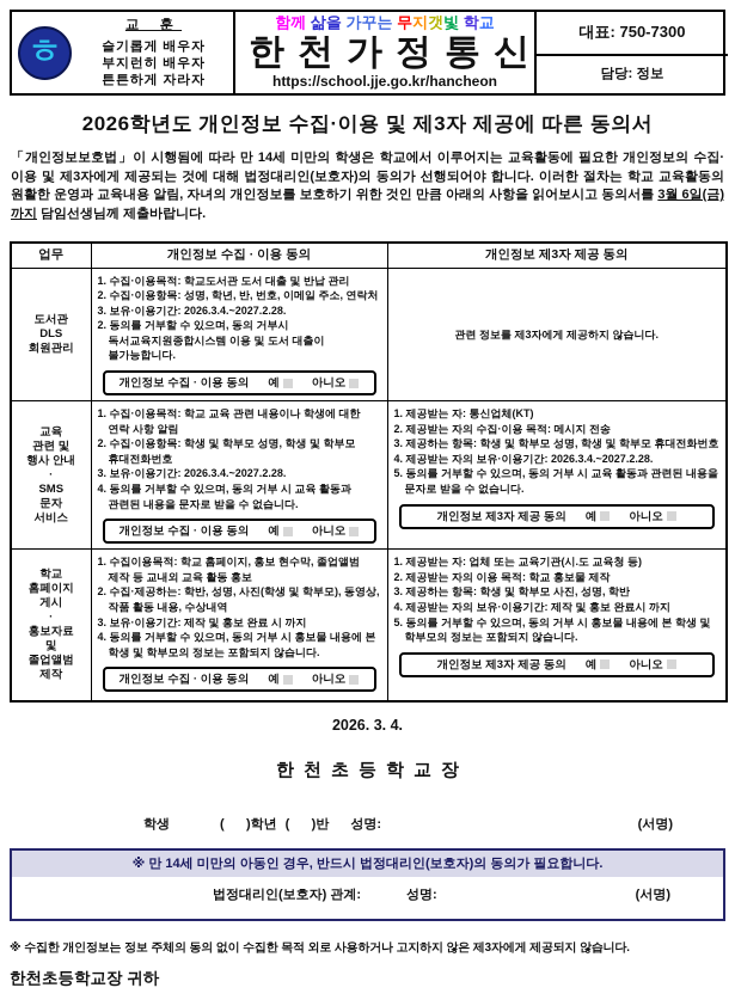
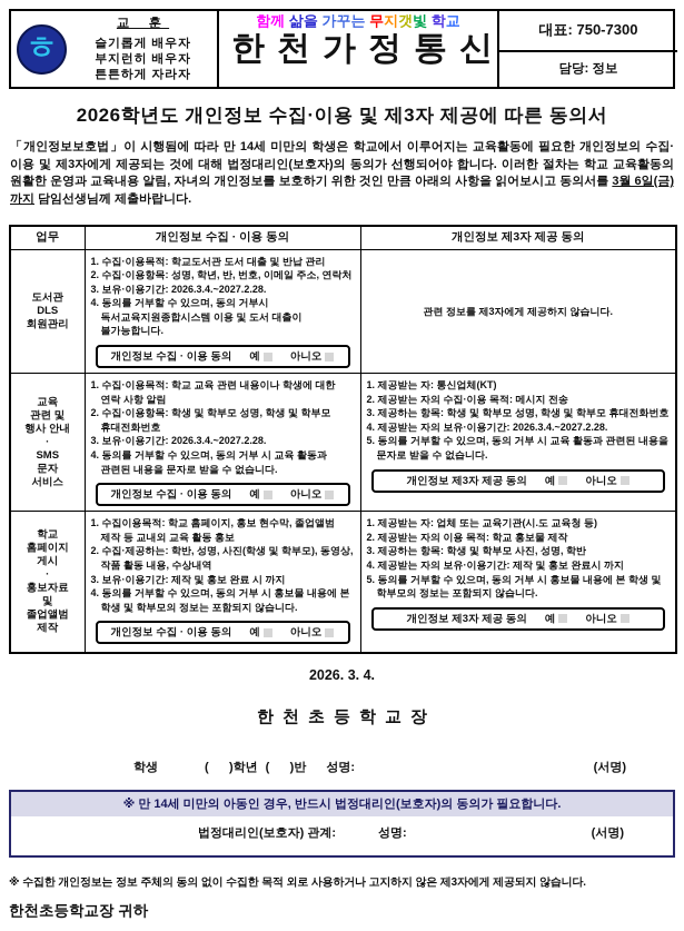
  ㅎ
  교 훈
  슬기롭게 배우자
  부지런히 배우자
  튼튼하게 자라자
  함께 삶을 가꾸는 무지갯빛 학교
  한천가정통신
- https://school.jje.go.kr/hancheon
  대표: 750-7300
  담당: 정보
  2026학년도 개인정보 수집·이용 및 제3자 제공에 따른 동의서
  「개인정보보호법」이 시행됨에 따라 만 14세 미만의 학생은 학교에서 이루어지는 교육활동에 필요한 개인정보의 수집·이용 및 제3자에게 제공되는 것에 대해 법정대리인(보호자)의 동의가 선행되어야 합니다. 이러한 절차는 학교 교육활동의 원활한 운영과 교육내용 알림, 자녀의 개인정보를 보호하기 위한 것인 만큼 아래의 사항을 읽어보시고 동의서를 3월 6일(금)까지 담임선생님께 제출바랍니다.
  업무	개인정보 수집 · 이용 동의	개인정보 제3자 제공 동의
- 도서관 DLS 회원관리	1. 수집·이용목적: 학교도서관 도서 대출 및 반납 관리 2. 수집·이용항목: 성명, 학년, 반, 번호, 이메일 주소, 연락처 3. 보유·이용기간: 2026.3.4.~2027.2.28. 2. 동의를 거부할 수 있으며, 동의 거부시 독서교육지원종합시스템 이용 및 도서 대출이 불가능합니다. 개인정보 수집 · 이용 동의 예 아니오	관련 정보를 제3자에게 제공하지 않습니다.
+ 도서관 DLS 회원관리	1. 수집·이용목적: 학교도서관 도서 대출 및 반납 관리 2. 수집·이용항목: 성명, 학년, 반, 번호, 이메일 주소, 연락처 3. 보유·이용기간: 2026.3.4.~2027.2.28. 4. 동의를 거부할 수 있으며, 동의 거부시 독서교육지원종합시스템 이용 및 도서 대출이 불가능합니다. 개인정보 수집 · 이용 동의 예 아니오	관련 정보를 제3자에게 제공하지 않습니다.
  교육 관련 및 행사 안내 · SMS 문자 서비스	1. 수집·이용목적: 학교 교육 관련 내용이나 학생에 대한 연락 사항 알림 2. 수집·이용항목: 학생 및 학부모 성명, 학생 및 학부모 휴대전화번호 3. 보유·이용기간: 2026.3.4.~2027.2.28. 4. 동의를 거부할 수 있으며, 동의 거부 시 교육 활동과 관련된 내용을 문자로 받을 수 없습니다. 개인정보 수집 · 이용 동의 예 아니오	1. 제공받는 자: 통신업체(KT) 2. 제공받는 자의 수집·이용 목적: 메시지 전송 3. 제공하는 항목: 학생 및 학부모 성명, 학생 및 학부모 휴대전화번호 4. 제공받는 자의 보유·이용기간: 2026.3.4.~2027.2.28. 5. 동의를 거부할 수 있으며, 동의 거부 시 교육 활동과 관련된 내용을 문자로 받을 수 없습니다. 개인정보 제3자 제공 동의 예 아니오
  학교 홈페이지 게시 · 홍보자료 및 졸업앨범 제작	1. 수집이용목적: 학교 홈페이지, 홍보 현수막, 졸업앨범 제작 등 교내외 교육 활동 홍보 2. 수집·제공하는: 학반, 성명, 사진(학생 및 학부모), 동영상, 작품 활동 내용, 수상내역 3. 보유·이용기간: 제작 및 홍보 완료 시 까지 4. 동의를 거부할 수 있으며, 동의 거부 시 홍보물 내용에 본 학생 및 학부모의 정보는 포함되지 않습니다. 개인정보 수집 · 이용 동의 예 아니오	1. 제공받는 자: 업체 또는 교육기관(시.도 교육청 등) 2. 제공받는 자의 이용 목적: 학교 홍보물 제작 3. 제공하는 항목: 학생 및 학부모 사진, 성명, 학반 4. 제공받는 자의 보유·이용기간: 제작 및 홍보 완료시 까지 5. 동의를 거부할 수 있으며, 동의 거부 시 홍보물 내용에 본 학생 및 학부모의 정보는 포함되지 않습니다. 개인정보 제3자 제공 동의 예 아니오
  2026. 3. 4.
  한천초등학교장
  학생
  ( )학년
  ( )반
  성명:
  (서명)
  ※ 만 14세 미만의 아동인 경우, 반드시 법정대리인(보호자)의 동의가 필요합니다.
  법정대리인(보호자) 관계:
  성명:
  (서명)
  ※ 수집한 개인정보는 정보 주체의 동의 없이 수집한 목적 외로 사용하거나 고지하지 않은 제3자에게 제공되지 않습니다.
  한천초등학교장 귀하
